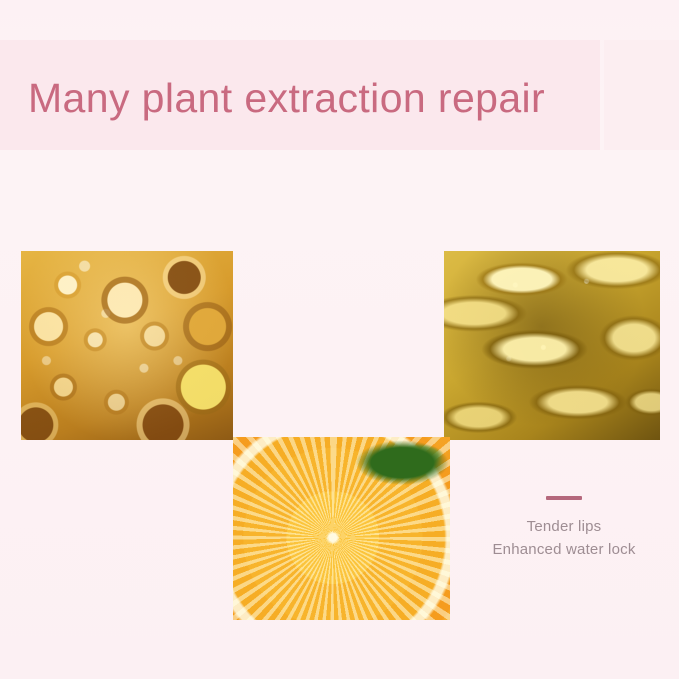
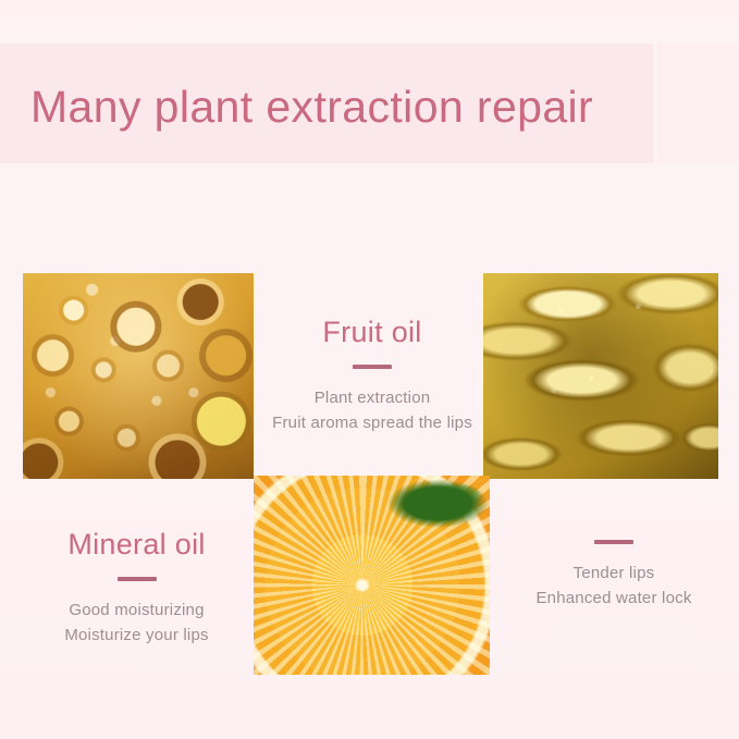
  Many plant extraction repair
+ Fruit oil
+ Plant extraction
+ Fruit aroma spread the lips
+ Mineral oil
+ Good moisturizing
+ Moisturize your lips
  Tender lips
  Enhanced water lock
